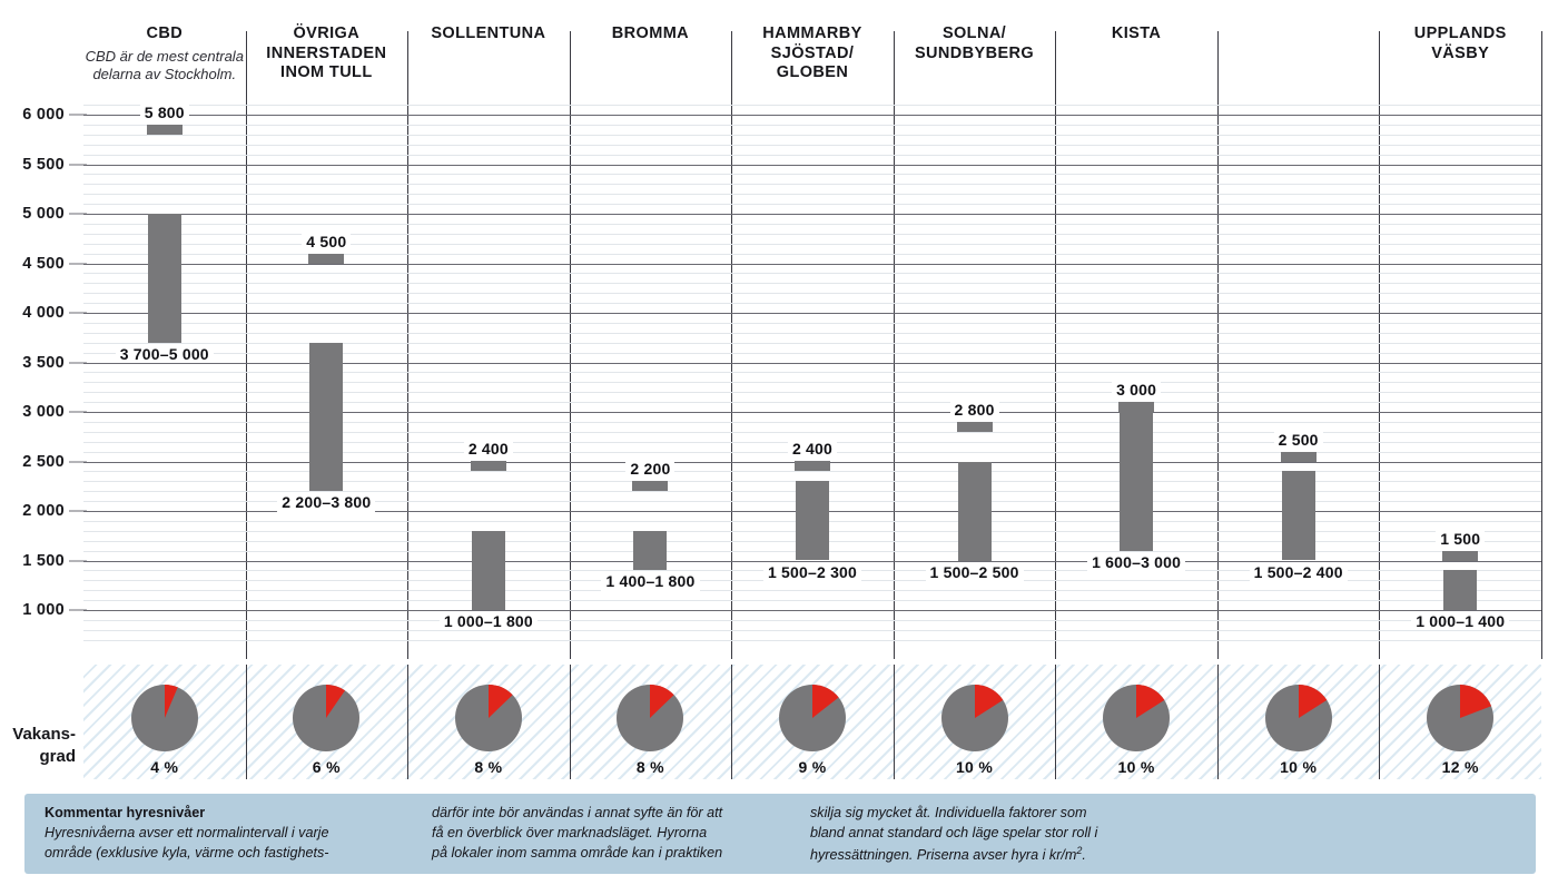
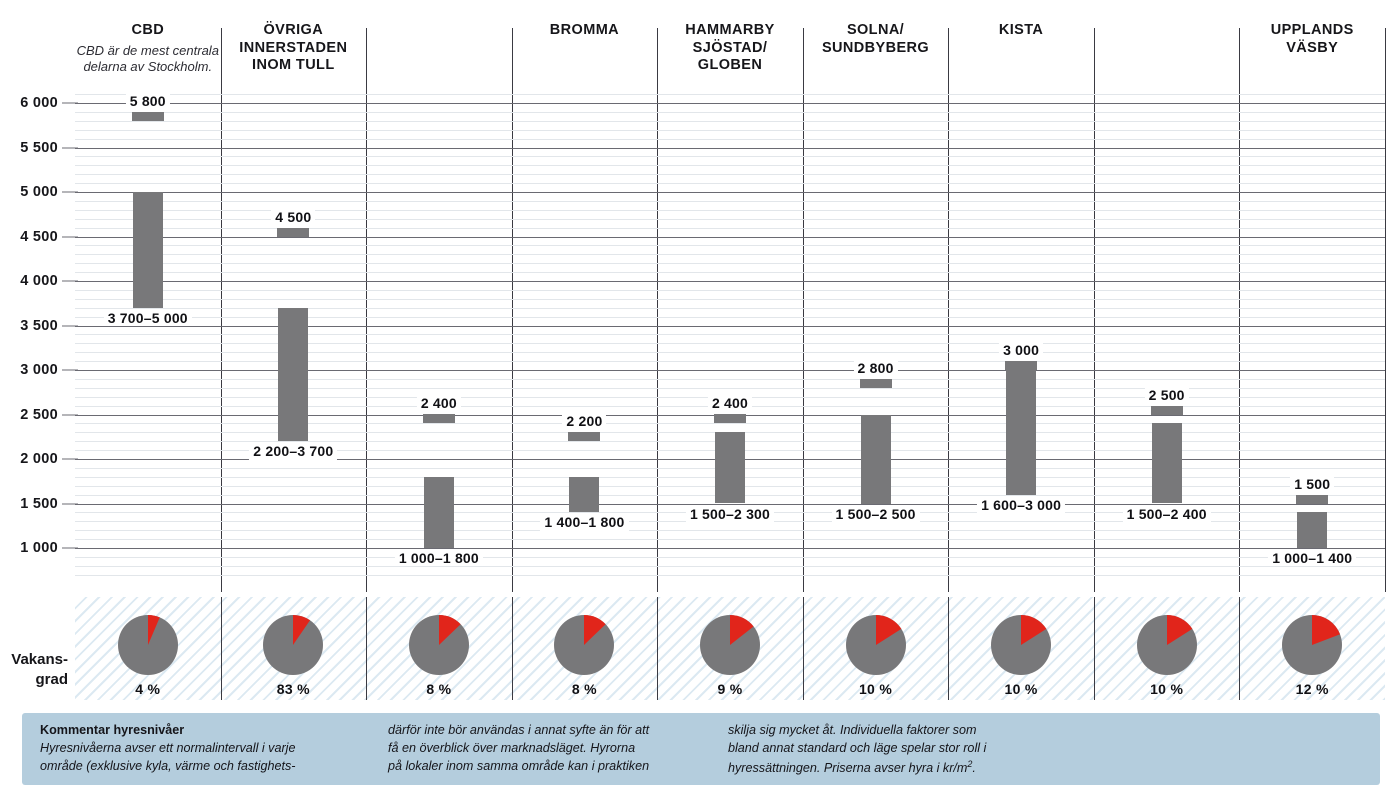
  CBD
  CBD är de mest centrala
  delarna av Stockholm.
  ÖVRIGA
  INNERSTADEN
  INOM TULL
- SOLLENTUNA
  BROMMA
  HAMMARBY
  SJÖSTAD/
  GLOBEN
  SOLNA/
  SUNDBYBERG
  KISTA
  UPPLANDS
  VÄSBY
  1 000
  1 500
  2 000
  2 500
  3 000
  3 500
  4 000
  4 500
  5 000
  5 500
  6 000
  5 800
  3 700–5 000
  4 500
- 2 200–3 800
+ 2 200–3 700
  2 400
  1 000–1 800
  2 200
  1 400–1 800
  2 400
  1 500–2 300
  2 800
  1 500–2 500
  3 000
  1 600–3 000
  2 500
  1 500–2 400
  1 500
  1 000–1 400
  Vakans-
  grad
  4 %
- 6 %
+ 83 %
  8 %
  8 %
  9 %
  10 %
  10 %
  10 %
  12 %
  Kommentar hyresnivåer
  Hyresnivåerna avser ett normalintervall i varje
  område (exklusive kyla, värme och fastighets-
  därför inte bör användas i annat syfte än för att
  få en överblick över marknadsläget. Hyrorna
  på lokaler inom samma område kan i praktiken
  skilja sig mycket åt. Individuella faktorer som
  bland annat standard och läge spelar stor roll i
  hyressättningen. Priserna avser hyra i kr/m2.
